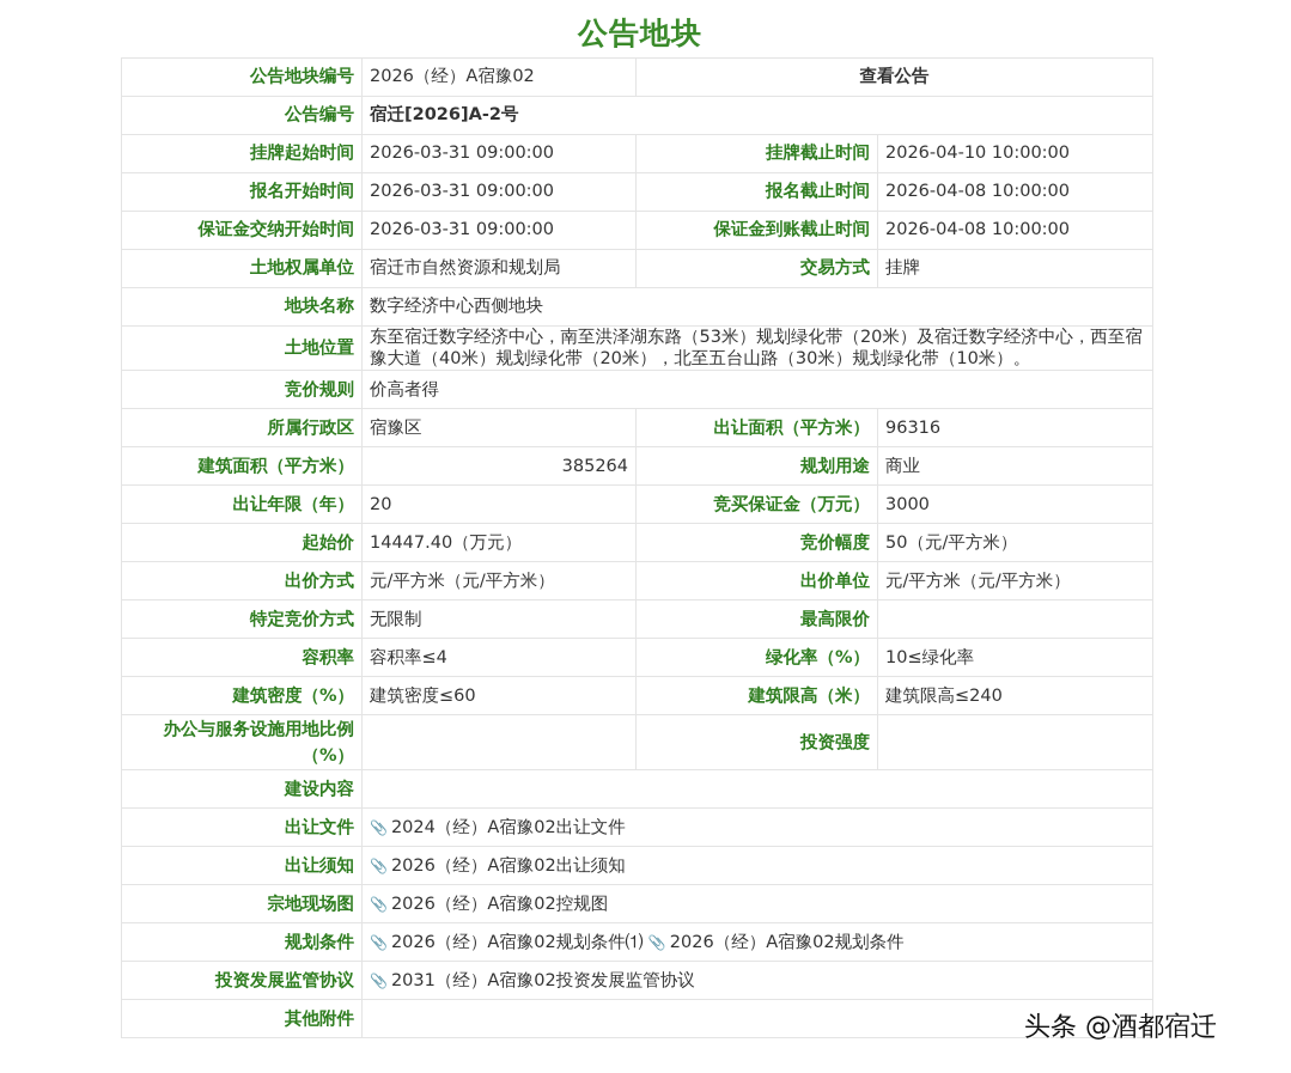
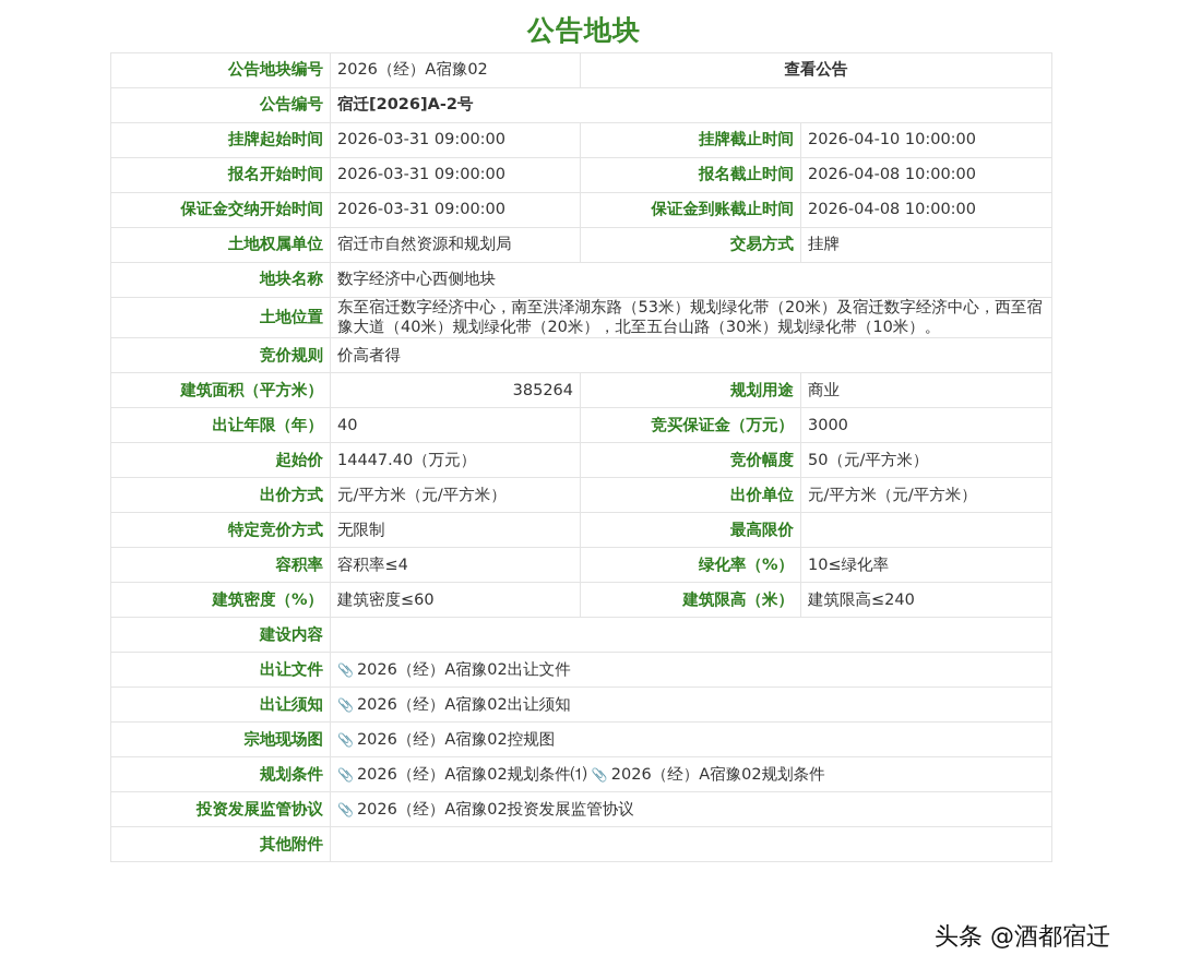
  公告地块
  公告地块编号	2026（经）A宿豫02	查看公告
  公告编号	宿迁[2026]A-2号
  挂牌起始时间	2026-03-31 09:00:00	挂牌截止时间	2026-04-10 10:00:00
  报名开始时间	2026-03-31 09:00:00	报名截止时间	2026-04-08 10:00:00
  保证金交纳开始时间	2026-03-31 09:00:00	保证金到账截止时间	2026-04-08 10:00:00
  土地权属单位	宿迁市自然资源和规划局	交易方式	挂牌
  地块名称	数字经济中心西侧地块
  土地位置	东至宿迁数字经济中心，南至洪泽湖东路（53米）规划绿化带（20米）及宿迁数字经济中心，西至宿豫大道（40米）规划绿化带（20米），北至五台山路（30米）规划绿化带（10米）。
  竞价规则	价高者得
- 所属行政区	宿豫区	出让面积（平方米）	96316
  建筑面积（平方米）	385264	规划用途	商业
- 出让年限（年）	20	竞买保证金（万元）	3000
+ 出让年限（年）	40	竞买保证金（万元）	3000
  起始价	14447.40（万元）	竞价幅度	50（元/平方米）
  出价方式	元/平方米（元/平方米）	出价单位	元/平方米（元/平方米）
  特定竞价方式	无限制	最高限价
  容积率	容积率≤4	绿化率（%）	10≤绿化率
  建筑密度（%）	建筑密度≤60	建筑限高（米）	建筑限高≤240
- 办公与服务设施用地比例（%）		投资强度
  建设内容
- 出让文件	📎 2024（经）A宿豫02出让文件
+ 出让文件	📎 2026（经）A宿豫02出让文件
  出让须知	📎 2026（经）A宿豫02出让须知
  宗地现场图	📎 2026（经）A宿豫02控规图
  规划条件	📎 2026（经）A宿豫02规划条件⑴ 📎 2026（经）A宿豫02规划条件
- 投资发展监管协议	📎 2031（经）A宿豫02投资发展监管协议
+ 投资发展监管协议	📎 2026（经）A宿豫02投资发展监管协议
  其他附件
  头条 @酒都宿迁
